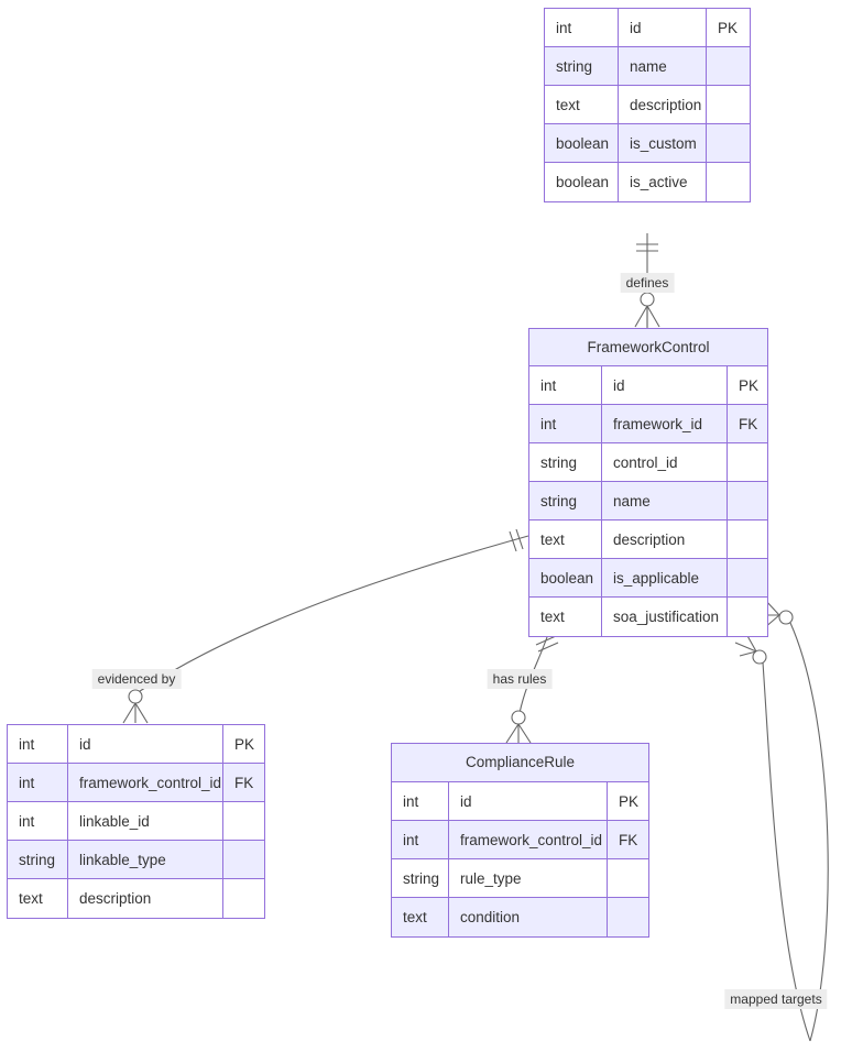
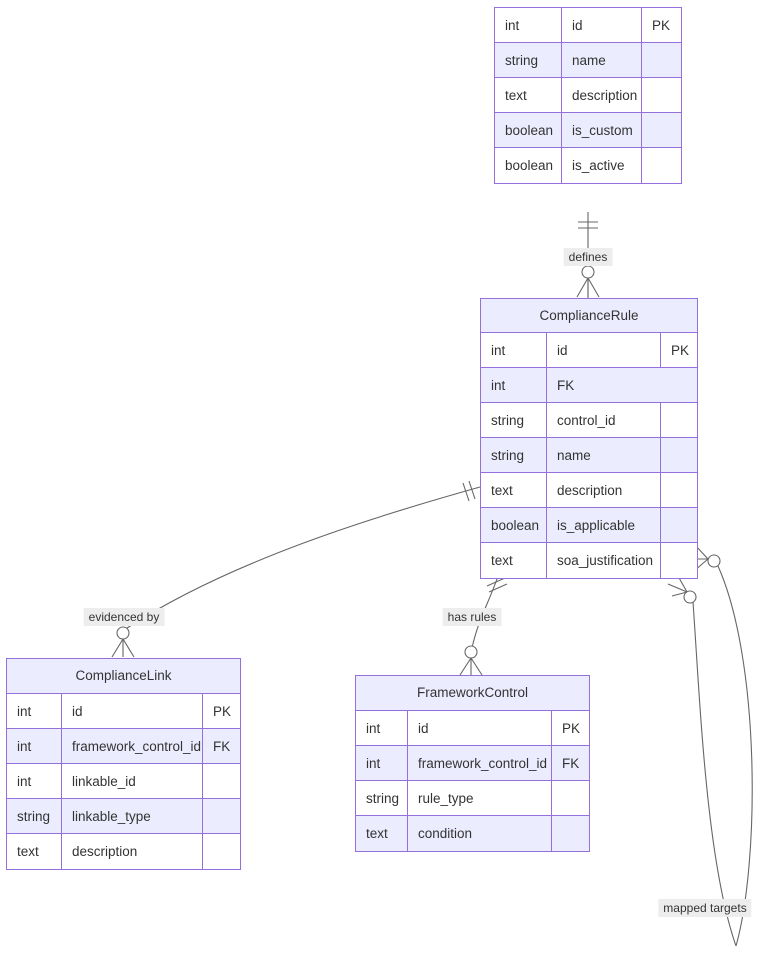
  int
  id
  PK
  string
  name
  text
  description
  boolean
  is_custom
  boolean
  is_active
- FrameworkControl
+ ComplianceRule
  int
  id
  PK
  int
- framework_id
  FK
  string
  control_id
  string
  name
  text
  description
  boolean
  is_applicable
  text
  soa_justification
+ ComplianceLink
  int
  id
  PK
  int
  framework_control_id
  FK
  int
  linkable_id
  string
  linkable_type
  text
  description
- ComplianceRule
+ FrameworkControl
  int
  id
  PK
  int
  framework_control_id
  FK
  string
  rule_type
  text
  condition
  defines
  evidenced by
  has rules
  mapped targets
